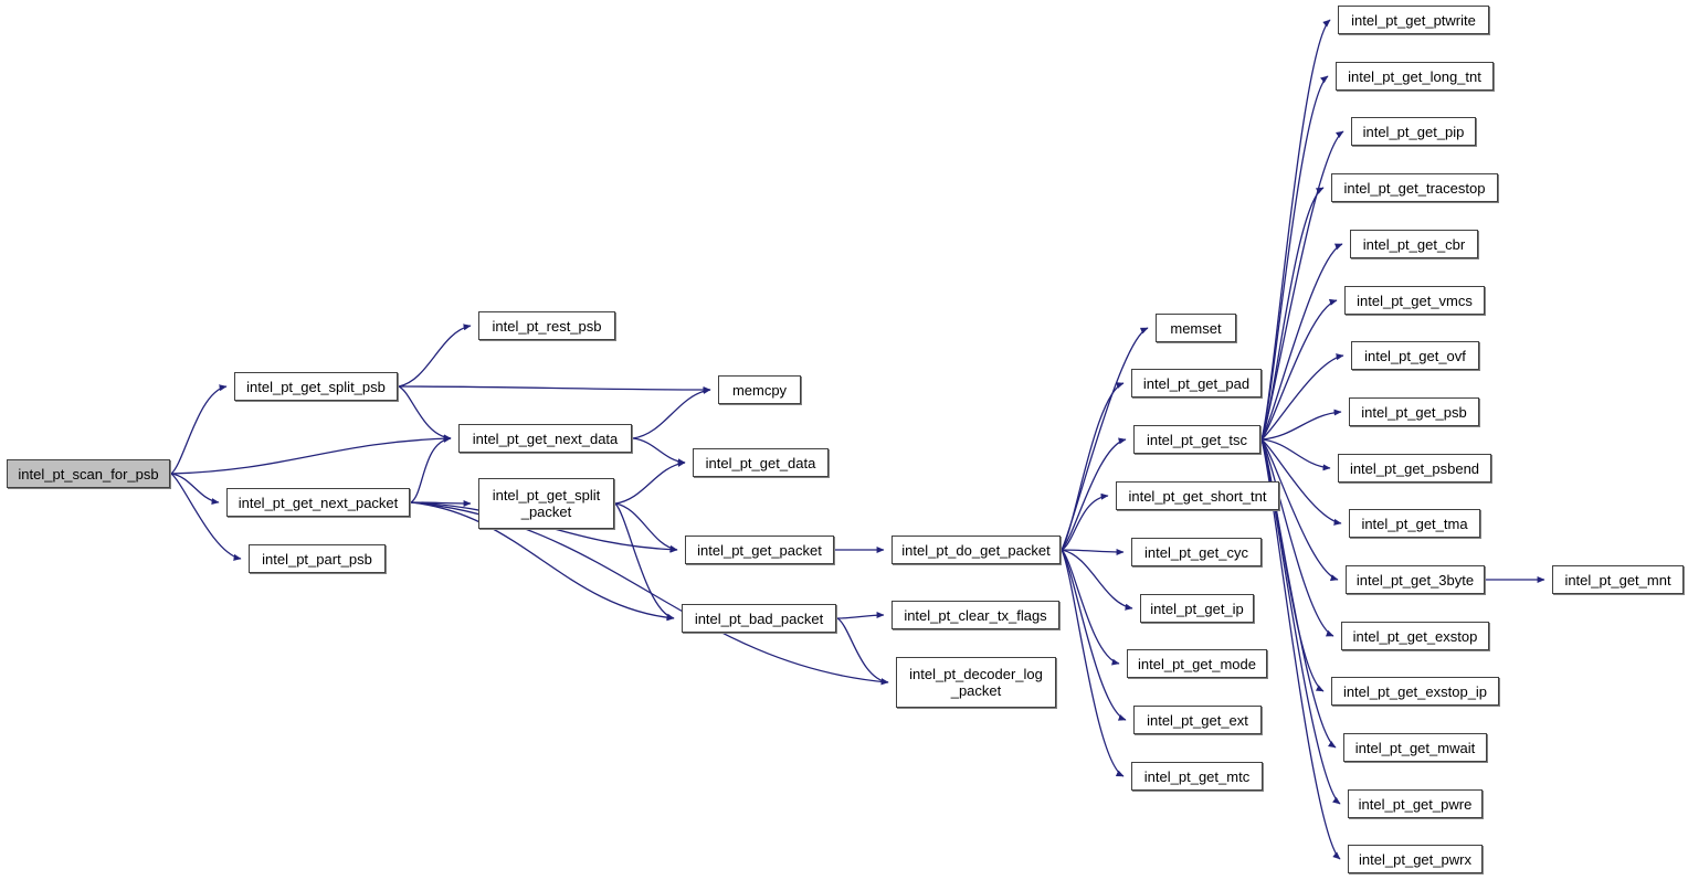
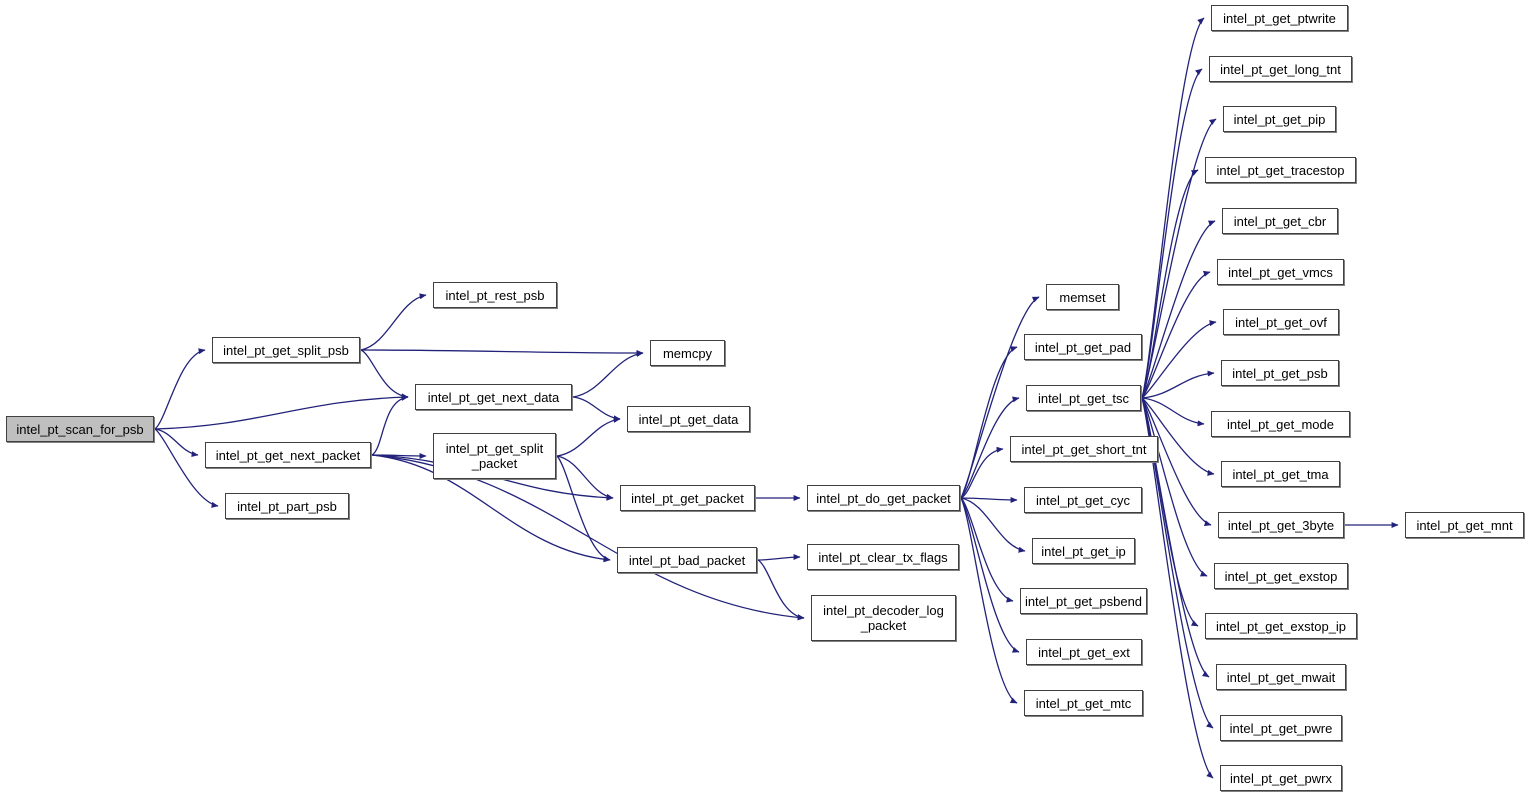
  intel_pt_scan_for_psb
  intel_pt_get_split_psb
  intel_pt_get_next_packet
  intel_pt_part_psb
  intel_pt_rest_psb
  intel_pt_get_next_data
  intel_pt_get_split
  _packet
  memcpy
  intel_pt_get_data
  intel_pt_get_packet
  intel_pt_bad_packet
  intel_pt_do_get_packet
  intel_pt_clear_tx_flags
  intel_pt_decoder_log
  _packet
  memset
  intel_pt_get_pad
  intel_pt_get_tsc
  intel_pt_get_short_tnt
  intel_pt_get_cyc
  intel_pt_get_ip
- intel_pt_get_mode
+ intel_pt_get_psbend
  intel_pt_get_ext
  intel_pt_get_mtc
  intel_pt_get_ptwrite
  intel_pt_get_long_tnt
  intel_pt_get_pip
  intel_pt_get_tracestop
  intel_pt_get_cbr
  intel_pt_get_vmcs
  intel_pt_get_ovf
  intel_pt_get_psb
- intel_pt_get_psbend
+ intel_pt_get_mode
  intel_pt_get_tma
  intel_pt_get_3byte
  intel_pt_get_exstop
  intel_pt_get_exstop_ip
  intel_pt_get_mwait
  intel_pt_get_pwre
  intel_pt_get_pwrx
  intel_pt_get_mnt
